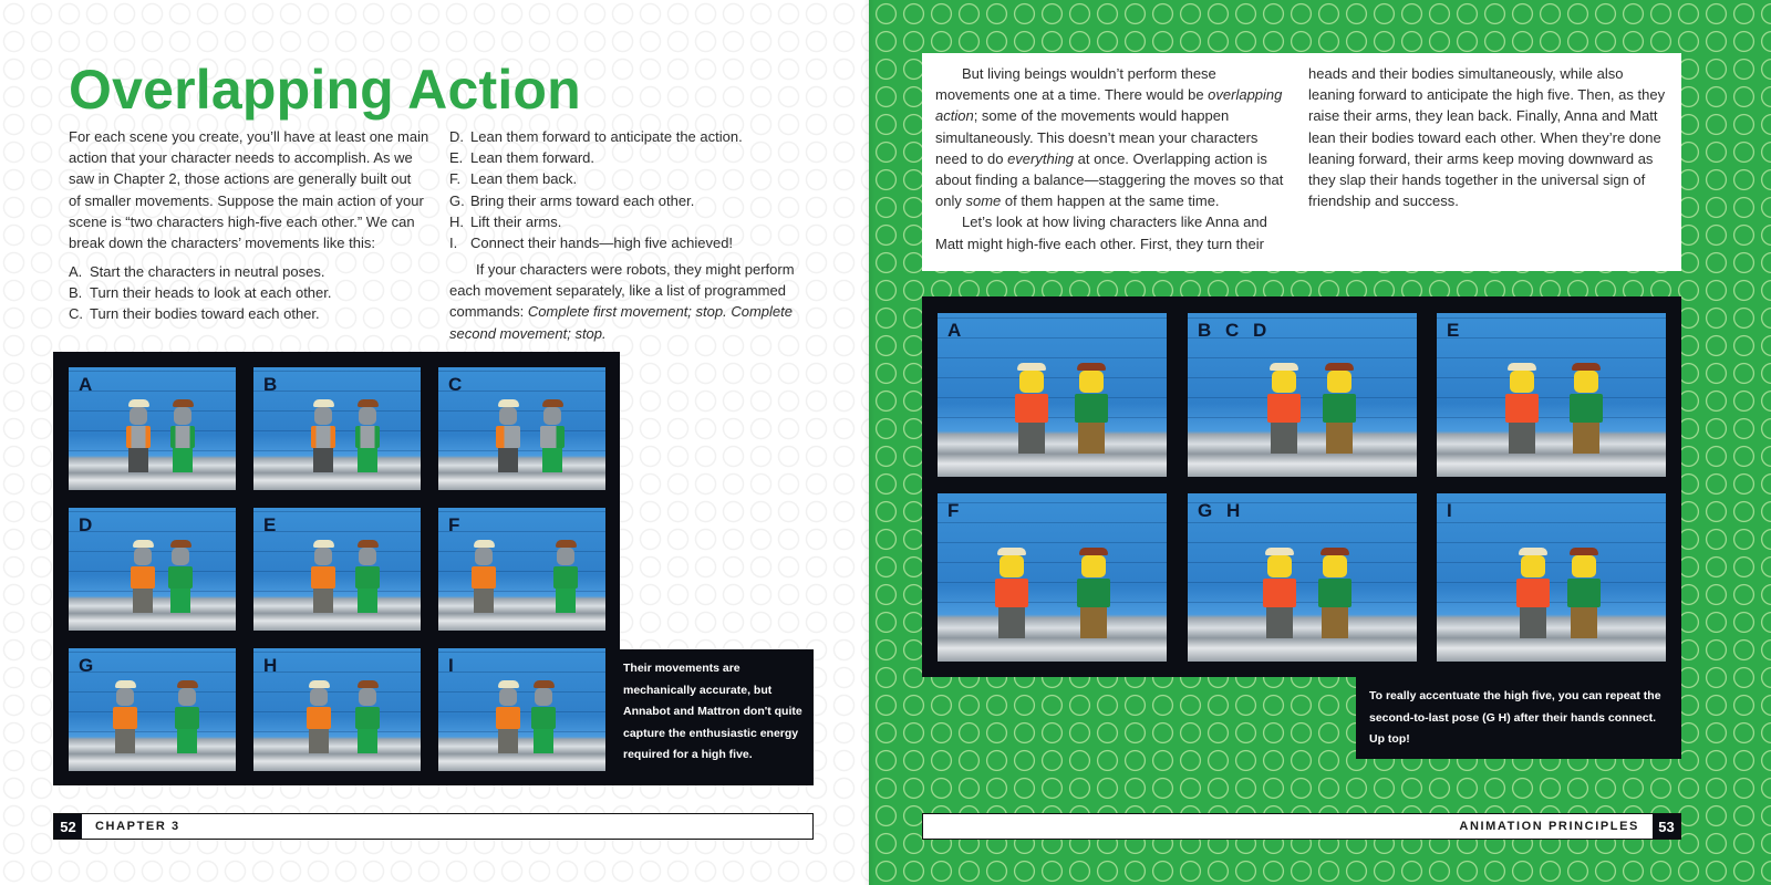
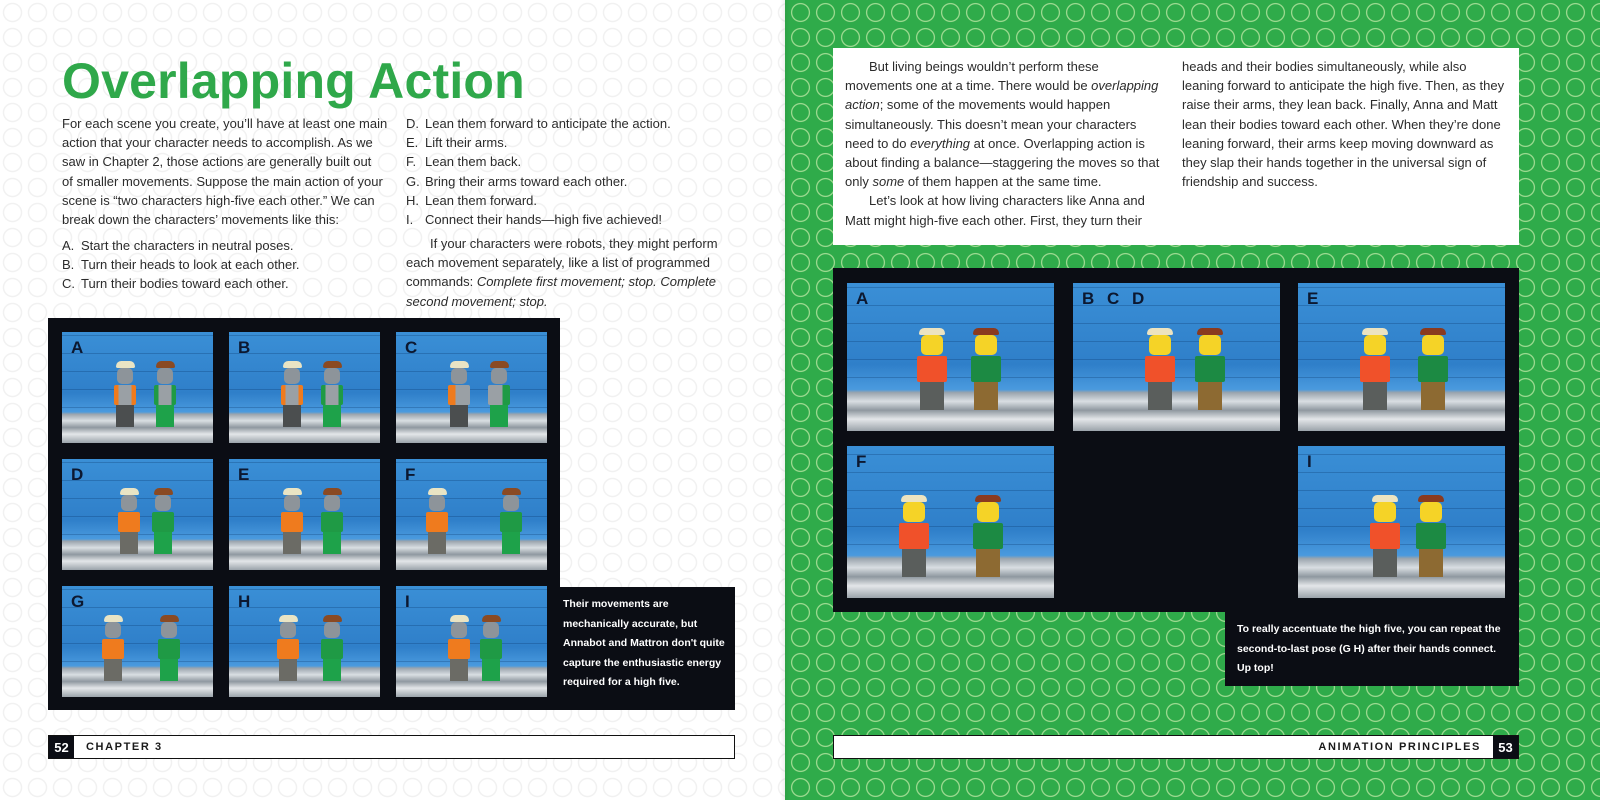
  Overlapping Action
  For each scene you create, you’ll have at least one main
  action that your character needs to accomplish. As we
  saw in Chapter 2, those actions are generally built out
  of smaller movements. Suppose the main action of your
  scene is “two characters high-five each other.” We can
  break down the characters’ movements like this:
  A.
  Start the characters in neutral poses.
  B.
  Turn their heads to look at each other.
  C.
  Turn their bodies toward each other.
  D.
  Lean them forward to anticipate the action.
  E.
- Lean them forward.
+ Lift their arms.
  F.
  Lean them back.
  G.
  Bring their arms toward each other.
  H.
- Lift their arms.
+ Lean them forward.
  I.
  Connect their hands—high five achieved!
  If your characters were robots, they might perform each movement separately, like a list of programmed commands: Complete first movement; stop. Complete second movement; stop.
  A
  B
  C
  D
  E
  F
  G
  H
  I
  Their movements are mechanically accurate, but Annabot and Mattron don't quite capture the enthusiastic energy required for a high five.
  52
  CHAPTER 3
  But living beings wouldn’t perform these movements one at a time. There would be overlapping action; some of the movements would happen simultaneously. This doesn’t mean your characters need to do everything at once. Overlapping action is about finding a balance—staggering the moves so that only some of them happen at the same time.
  Let’s look at how living characters like Anna and Matt might high-five each other. First, they turn their
  heads and their bodies simultaneously, while also leaning forward to anticipate the high five. Then, as they raise their arms, they lean back. Finally, Anna and Matt lean their bodies toward each other. When they’re done leaning forward, their arms keep moving downward as they slap their hands together in the universal sign of friendship and success.
  A
  B C D
  E
  F
- G H
  I
  To really accentuate the high five, you can repeat the second-to-last pose (G H) after their hands connect. Up top!
  ANIMATION PRINCIPLES
  53
